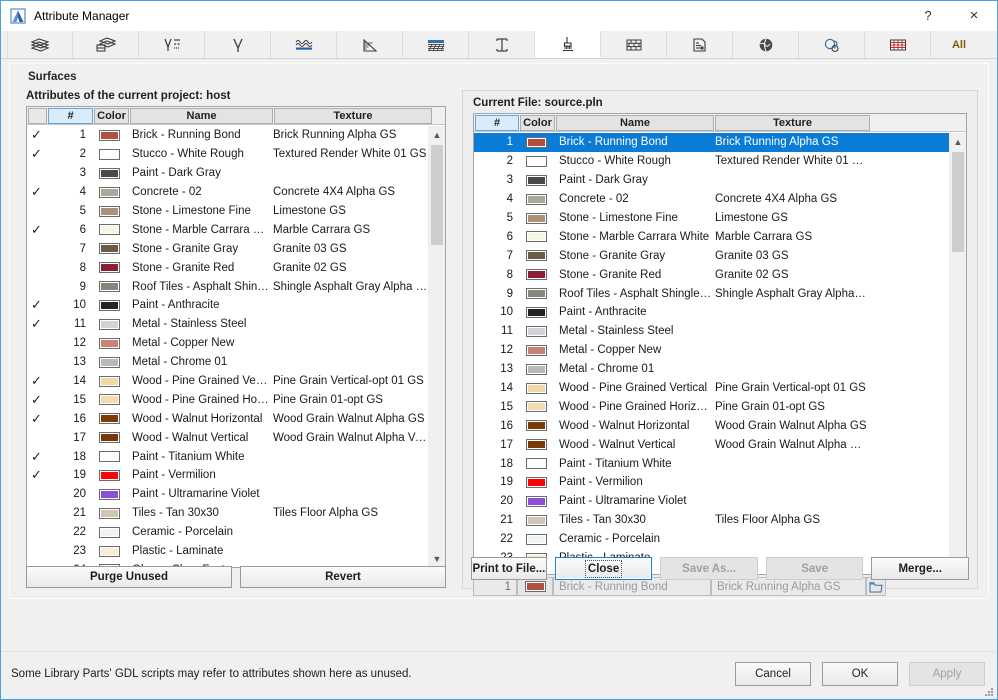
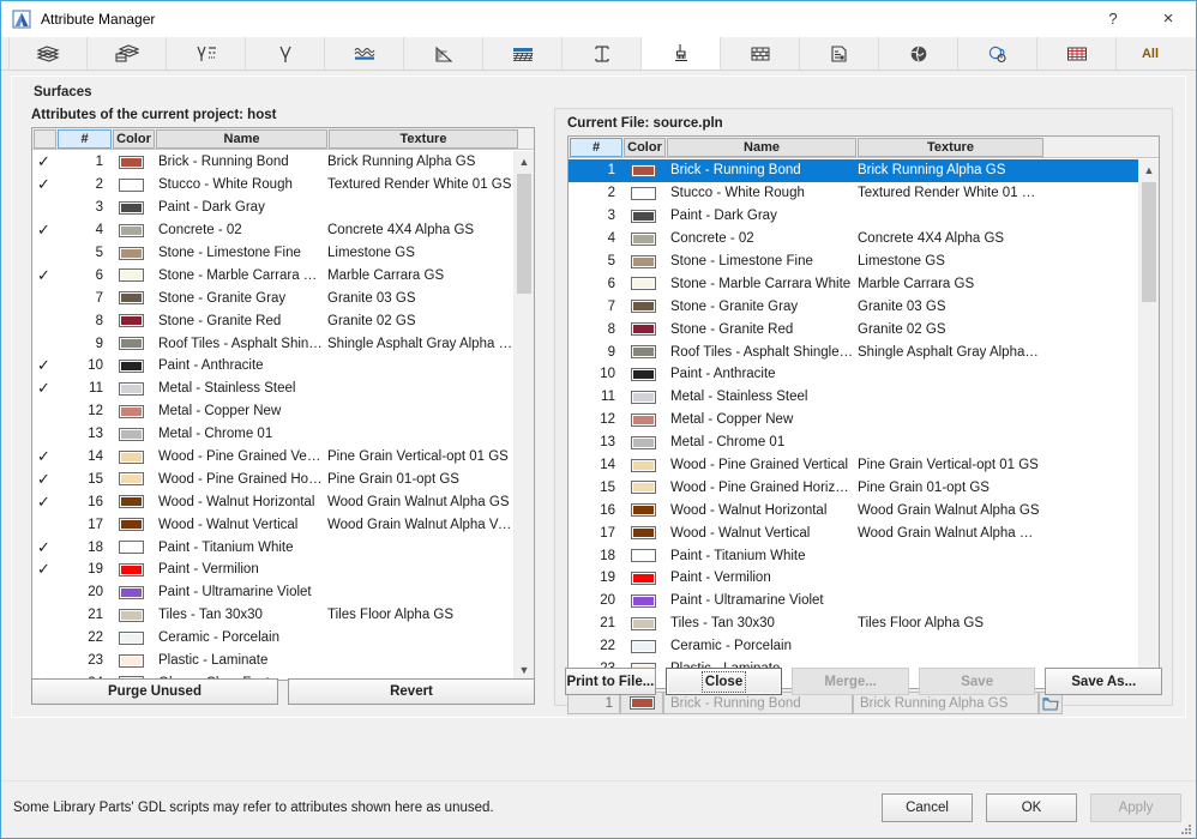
  Attribute Manager
  ?
  ×
  All
  Surfaces
  Attributes of the current project: host
  #
  Color
  Name
  Texture
  ✓
  1
  Brick - Running Bond
  Brick Running Alpha GS
  ✓
  2
  Stucco - White Rough
  Textured Render White 01 GS
  3
  Paint - Dark Gray
  ✓
  4
  Concrete - 02
  Concrete 4X4 Alpha GS
  5
  Stone - Limestone Fine
  Limestone GS
  ✓
  6
  Stone - Marble Carrara Wh
  Marble Carrara GS
  7
  Stone - Granite Gray
  Granite 03 GS
  8
  Stone - Granite Red
  Granite 02 GS
  9
  Roof Tiles - Asphalt Shingle
  Shingle Asphalt Gray Alpha G
  ✓
  10
  Paint - Anthracite
  ✓
  11
  Metal - Stainless Steel
  12
  Metal - Copper New
  13
  Metal - Chrome 01
  ✓
  14
  Wood - Pine Grained Vertic
  Pine Grain Vertical-opt 01 GS
  ✓
  15
  Wood - Pine Grained Horiz
  Pine Grain 01-opt GS
  ✓
  16
  Wood - Walnut Horizontal
  Wood Grain Walnut Alpha GS
  17
  Wood - Walnut Vertical
  Wood Grain Walnut Alpha Ver
  ✓
  18
  Paint - Titanium White
  ✓
  19
  Paint - Vermilion
  20
  Paint - Ultramarine Violet
  21
  Tiles - Tan 30x30
  Tiles Floor Alpha GS
  22
  Ceramic - Porcelain
  23
  Plastic - Laminate
  ▲
  ▼
  Current File: source.pln
  #
  Color
  Name
  Texture
  1
  Brick - Running Bond
  Brick Running Alpha GS
  2
  Stucco - White Rough
  Textured Render White 01 GS
  3
  Paint - Dark Gray
  4
  Concrete - 02
  Concrete 4X4 Alpha GS
  5
  Stone - Limestone Fine
  Limestone GS
  6
  Stone - Marble Carrara White
  Marble Carrara GS
  7
  Stone - Granite Gray
  Granite 03 GS
  8
  Stone - Granite Red
  Granite 02 GS
  9
  Roof Tiles - Asphalt Shingle G
  Shingle Asphalt Gray Alpha G
  10
  Paint - Anthracite
  11
  Metal - Stainless Steel
  12
  Metal - Copper New
  13
  Metal - Chrome 01
  14
  Wood - Pine Grained Vertical
  Pine Grain Vertical-opt 01 GS
  15
  Wood - Pine Grained Horizon
  Pine Grain 01-opt GS
  16
  Wood - Walnut Horizontal
  Wood Grain Walnut Alpha GS
  17
  Wood - Walnut Vertical
  Wood Grain Walnut Alpha V…
  18
  Paint - Titanium White
  19
  Paint - Vermilion
  20
  Paint - Ultramarine Violet
  21
  Tiles - Tan 30x30
  Tiles Floor Alpha GS
  22
  Ceramic - Porcelain
  ▲
  1
  Brick - Running Bond
  Brick Running Alpha GS
  Print to File...
  Close
- Save As...
+ Merge...
  Save
- Merge...
+ Save As...
  Purge Unused
  Revert
  Some Library Parts' GDL scripts may refer to attributes shown here as unused.
  Cancel
  OK
  Apply
